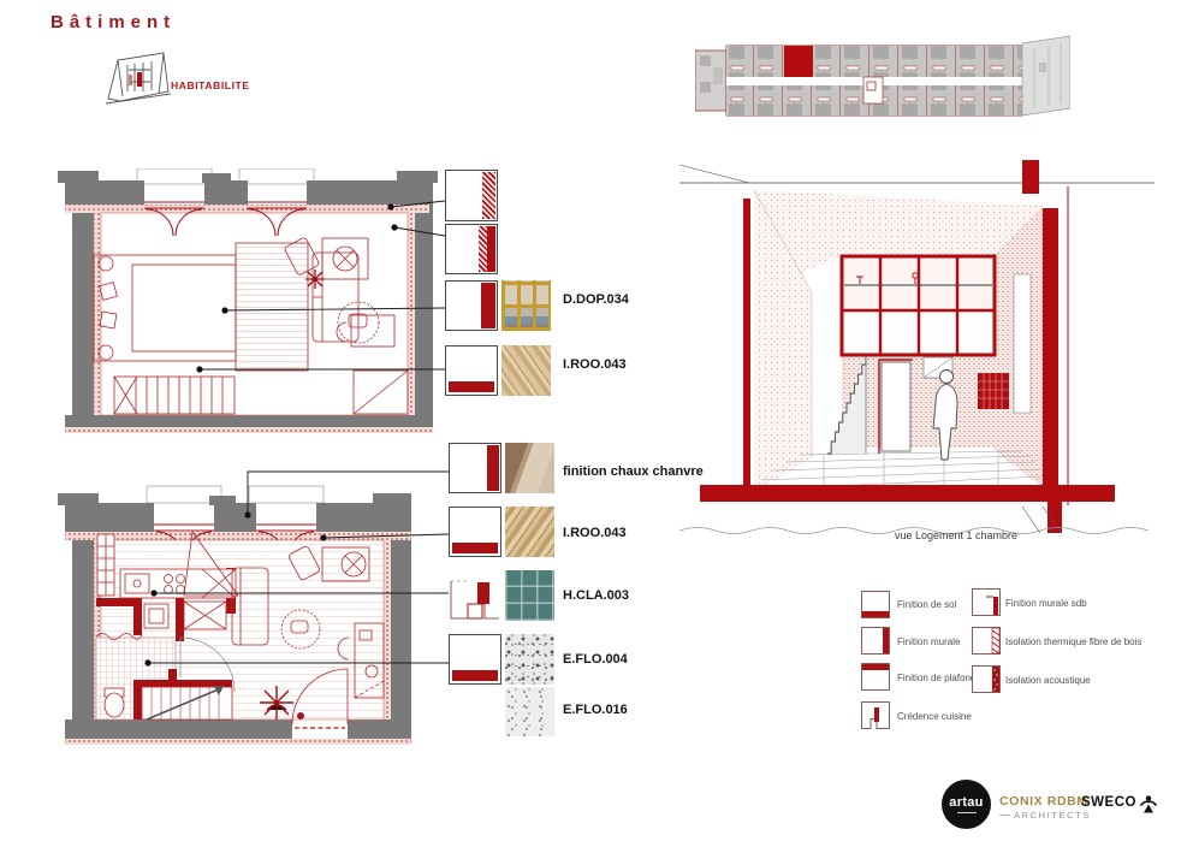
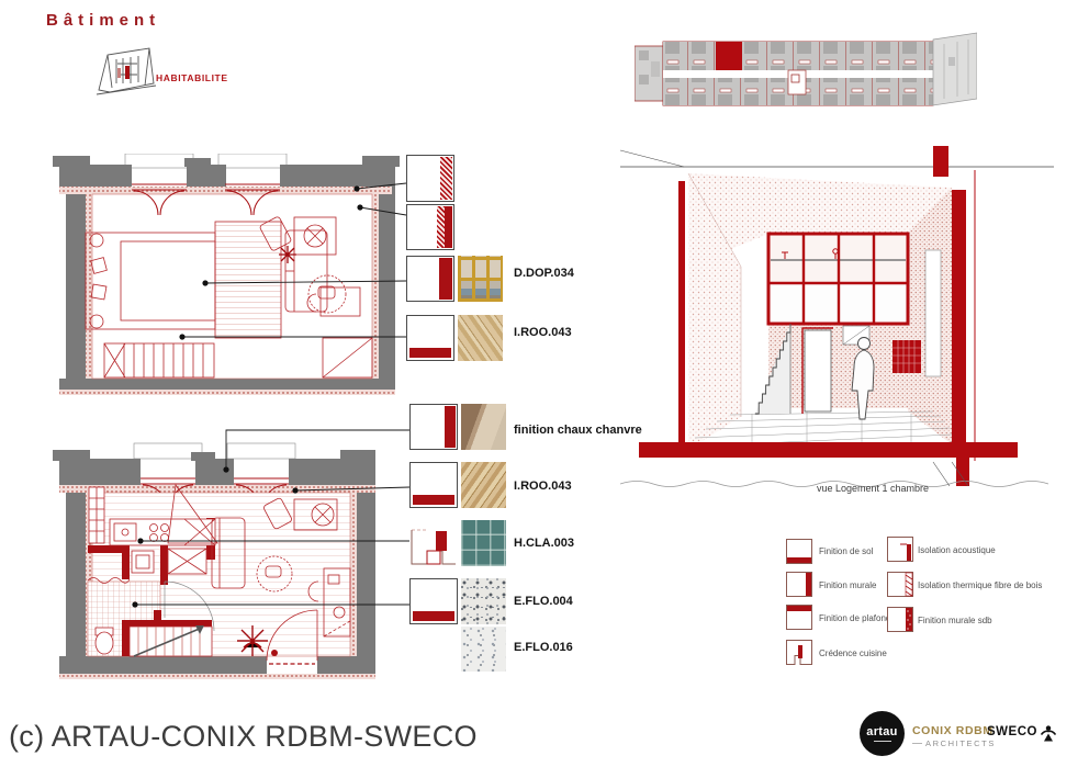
  Bâtiment
  HABITABILITE
  D.DOP.034
  I.ROO.043
  finition chaux chanvre
  I.ROO.043
  H.CLA.003
  E.FLO.004
  E.FLO.016
  vue Logement 1 chambre
  Finition de sol
  Finition murale
  Finition de plafon
  Crédence cuisine
- Finition murale sdb
+ Isolation acoustique
  Isolation thermique fibre de bois
- Isolation acoustique
+ Finition murale sdb
+ (c) ARTAU-CONIX RDBM-SWECO
  artau
  CONIX RDBM
  ARCHITECTS
  SWECO
